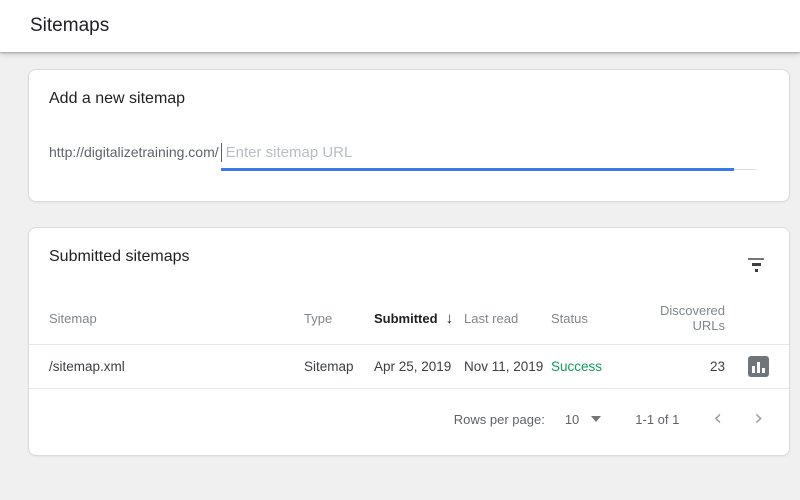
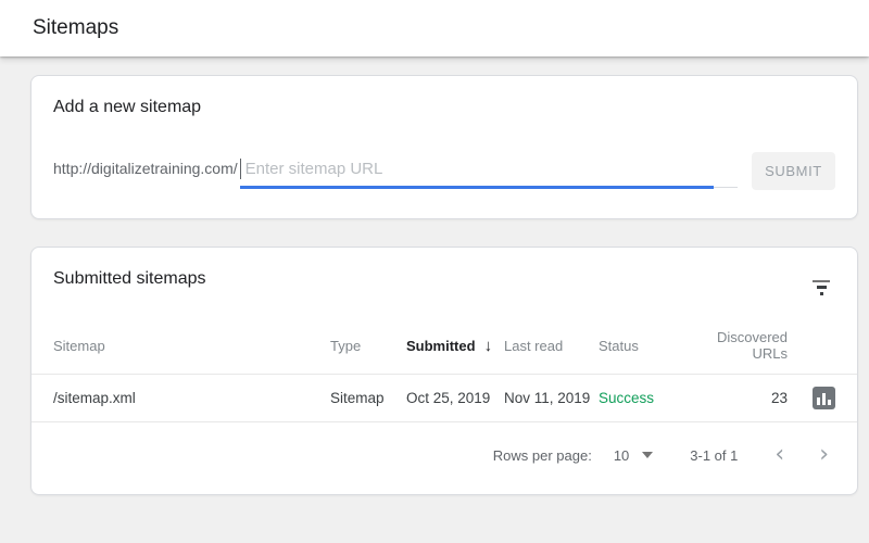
  Sitemaps
  Add a new sitemap
  http://digitalizetraining.com/
  Enter sitemap URL
+ SUBMIT
  Submitted sitemaps
  Sitemap
  Type
  Submitted
  ↓
  Last read
  Status
  Discovered URLs
  /sitemap.xml
  Sitemap
- Apr 25, 2019
+ Oct 25, 2019
  Nov 11, 2019
  Success
  23
  Rows per page:
  10
- 1-1 of 1
+ 3-1 of 1
  ‹
  ›
